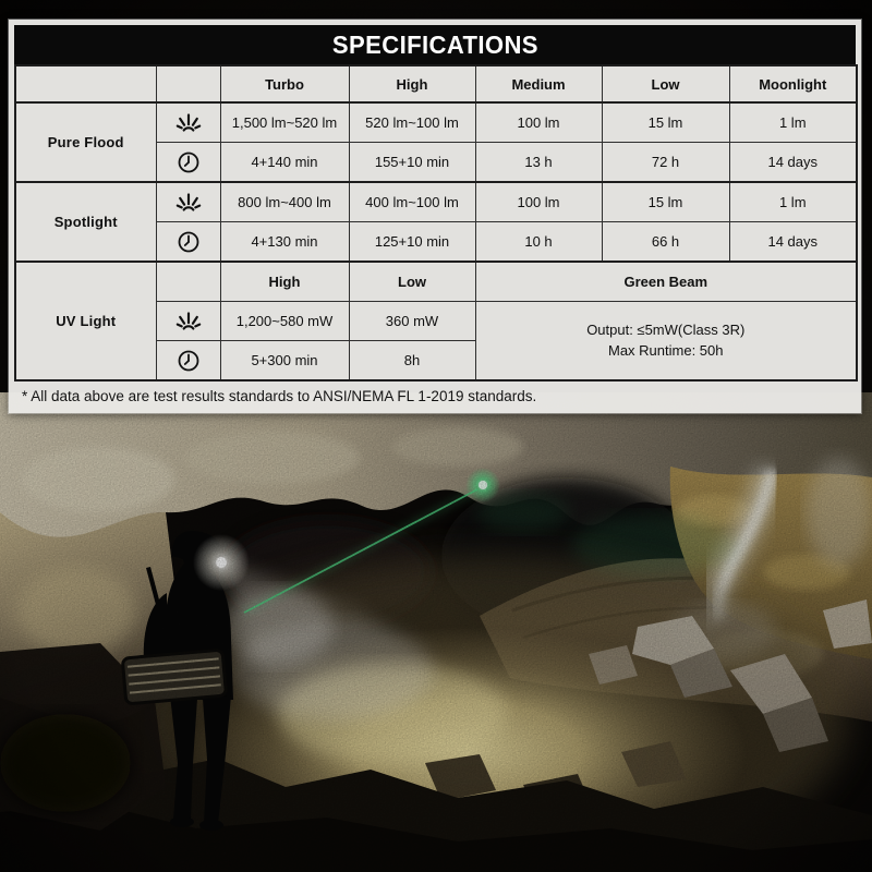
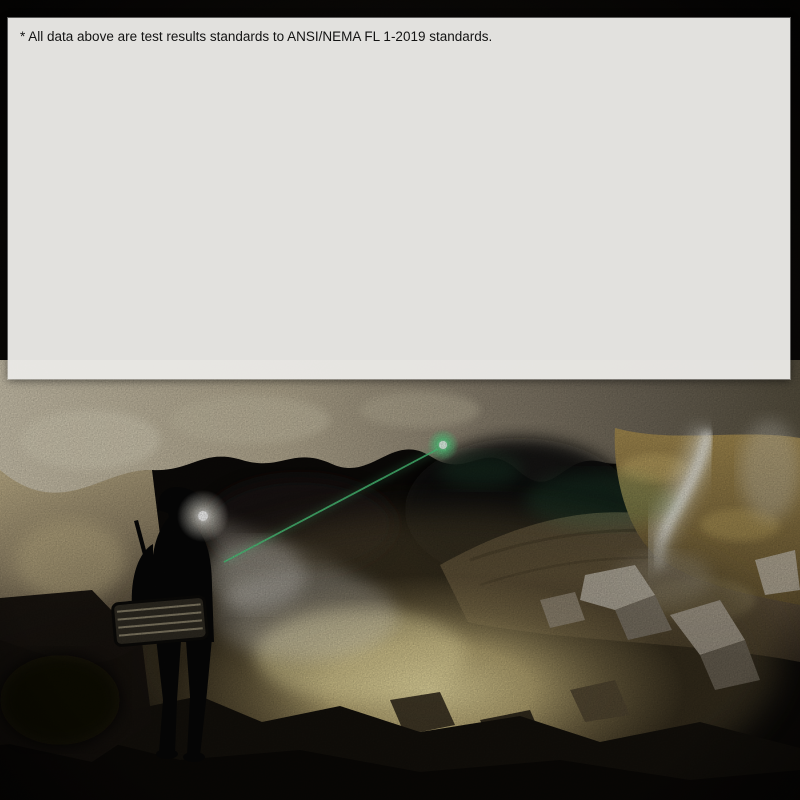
- SPECIFICATIONS
- 		Turbo	High	Medium	Low	Moonlight
- Pure Flood		1,500 lm~520 lm	520 lm~100 lm	100 lm	15 lm	1 lm
- 	4+140 min	155+10 min	13 h	72 h	14 days
- Spotlight		800 lm~400 lm	400 lm~100 lm	100 lm	15 lm	1 lm
- 	4+130 min	125+10 min	10 h	66 h	14 days
- UV Light		High	Low	Green Beam
- 	1,200~580 mW	360 mW	Output: ≤5mW(Class 3R) Max Runtime: 50h
- 	5+300 min	8h
  * All data above are test results standards to ANSI/NEMA FL 1-2019 standards.
